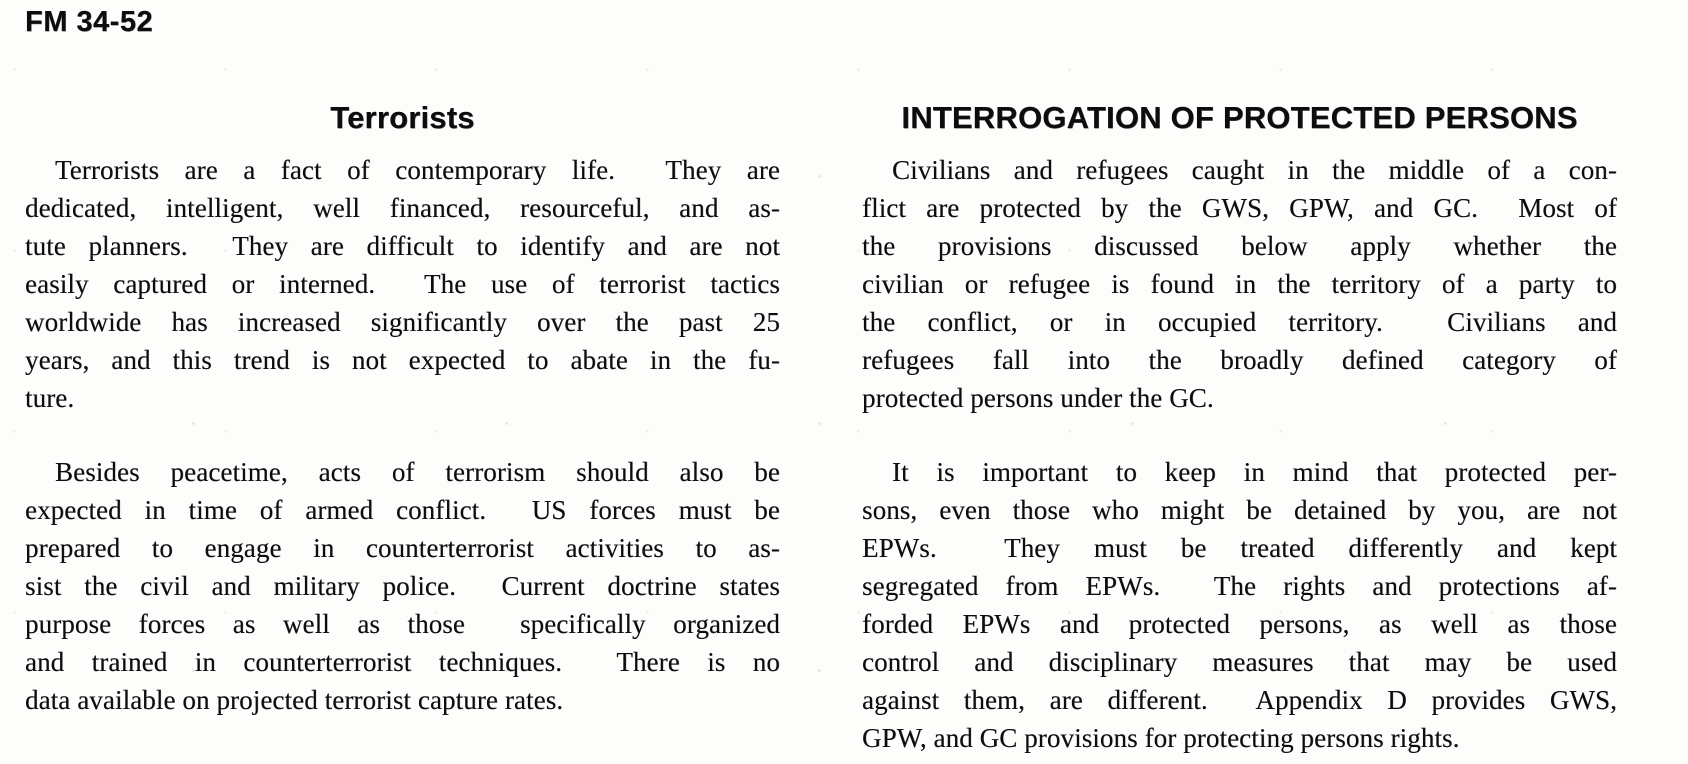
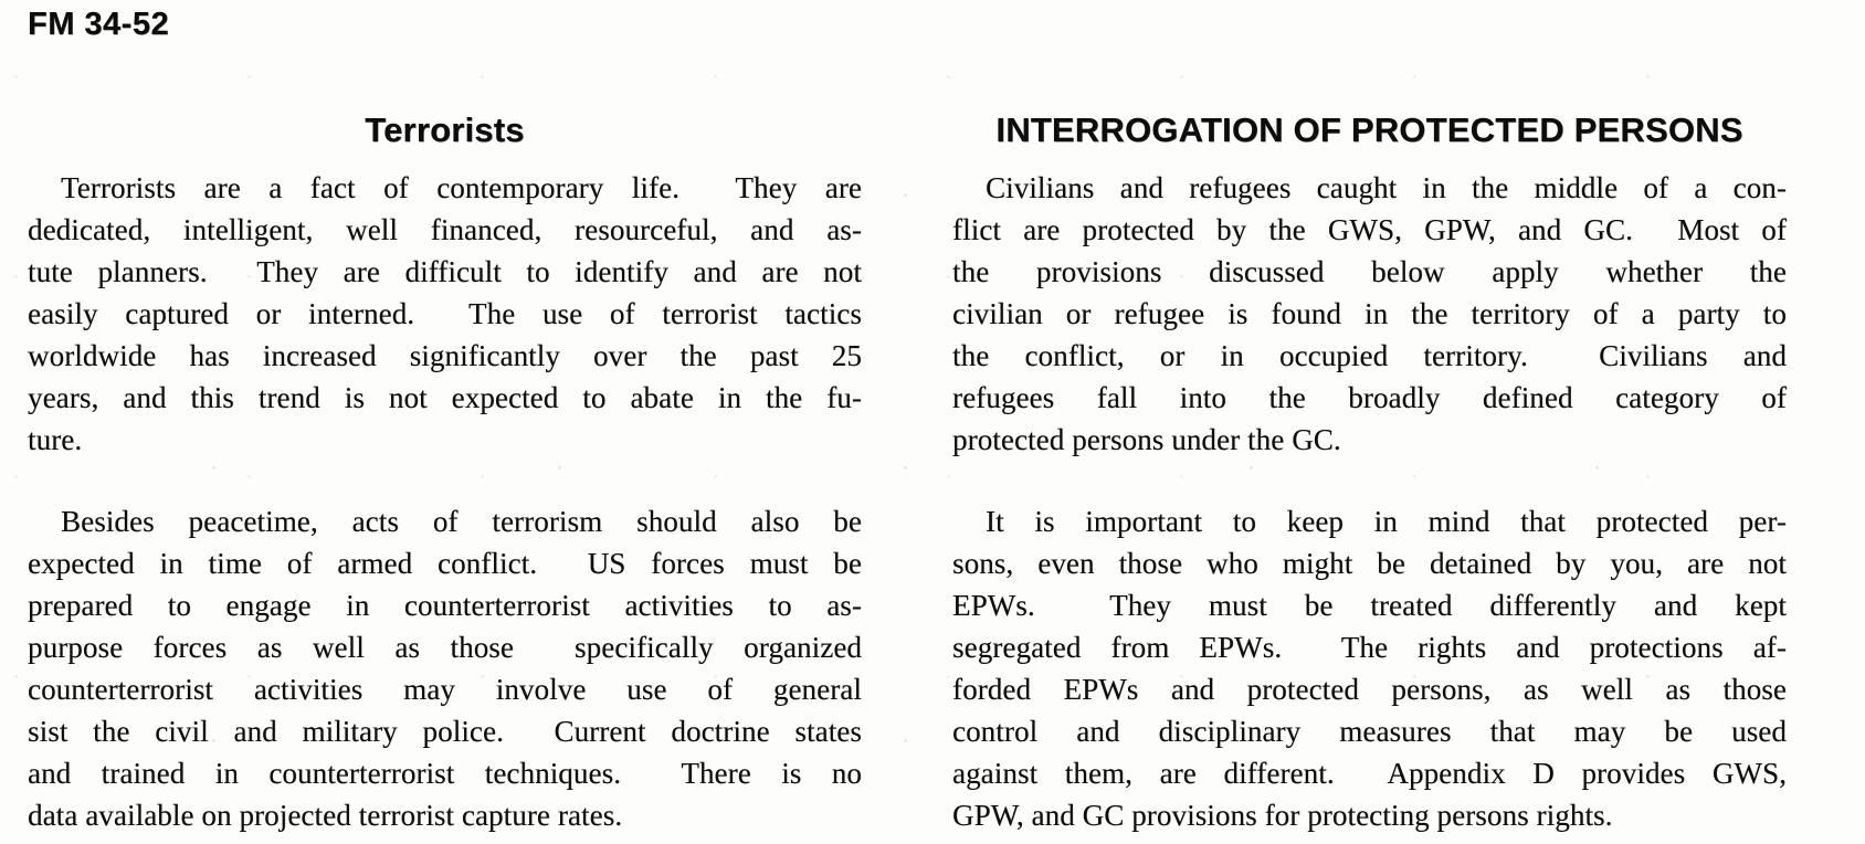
  FM 34-52
  Terrorists
  Terrorists are a fact of contemporary life. They are
  dedicated, intelligent, well financed, resourceful, and as-
  tute planners. They are difficult to identify and are not
  easily captured or interned. The use of terrorist tactics
  worldwide has increased significantly over the past 25
  years, and this trend is not expected to abate in the fu-
  ture.
  Besides peacetime, acts of terrorism should also be
  expected in time of armed conflict. US forces must be
  prepared to engage in counterterrorist activities to as-
- sist the civil and military police. Current doctrine states
+ purpose forces as well as those specifically organized
+ counterterrorist activities may involve use of general
- purpose forces as well as those specifically organized
+ sist the civil and military police. Current doctrine states
  and trained in counterterrorist techniques. There is no
  data available on projected terrorist capture rates.
  INTERROGATION OF PROTECTED PERSONS
  Civilians and refugees caught in the middle of a con-
  flict are protected by the GWS, GPW, and GC. Most of
  the provisions discussed below apply whether the
  civilian or refugee is found in the territory of a party to
  the conflict, or in occupied territory. Civilians and
  refugees fall into the broadly defined category of
  protected persons under the GC.
  It is important to keep in mind that protected per-
  sons, even those who might be detained by you, are not
  EPWs. They must be treated differently and kept
  segregated from EPWs. The rights and protections af-
  forded EPWs and protected persons, as well as those
  control and disciplinary measures that may be used
  against them, are different. Appendix D provides GWS,
  GPW, and GC provisions for protecting persons rights.
